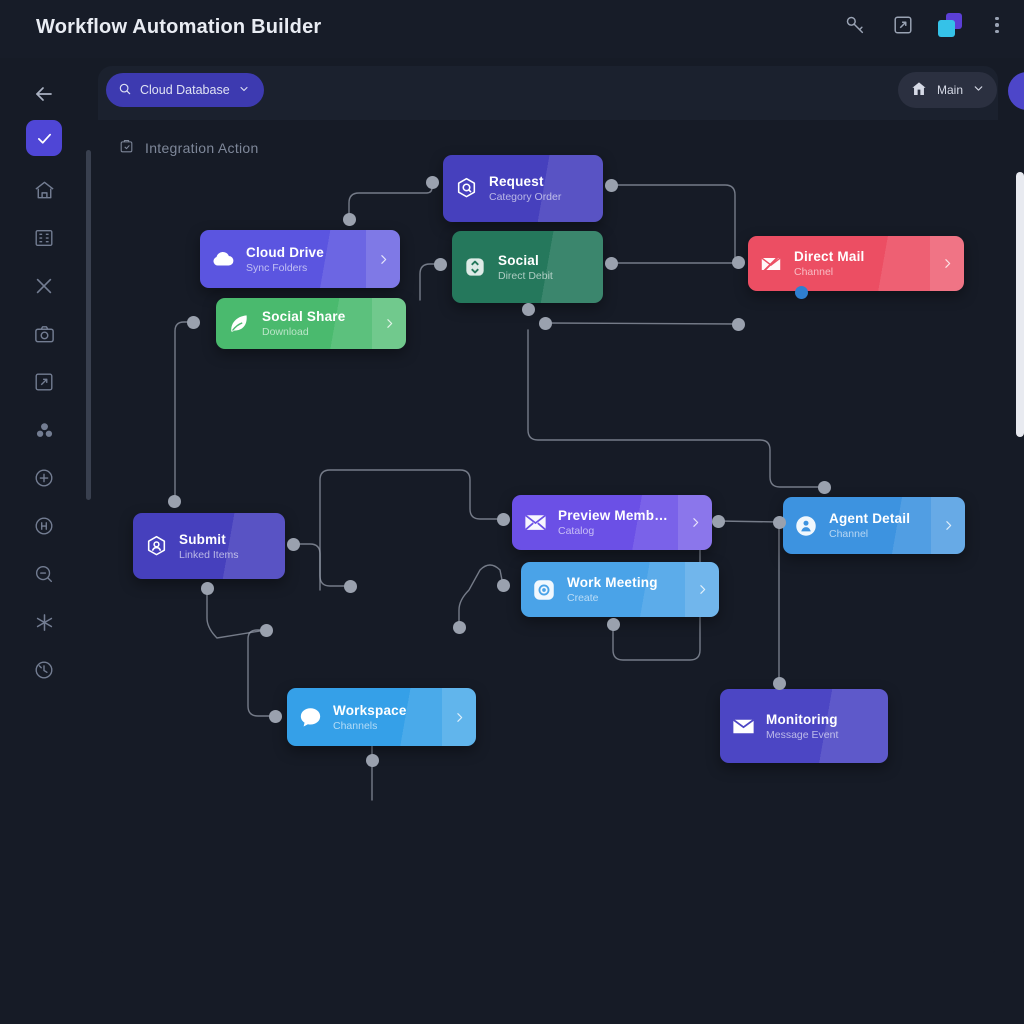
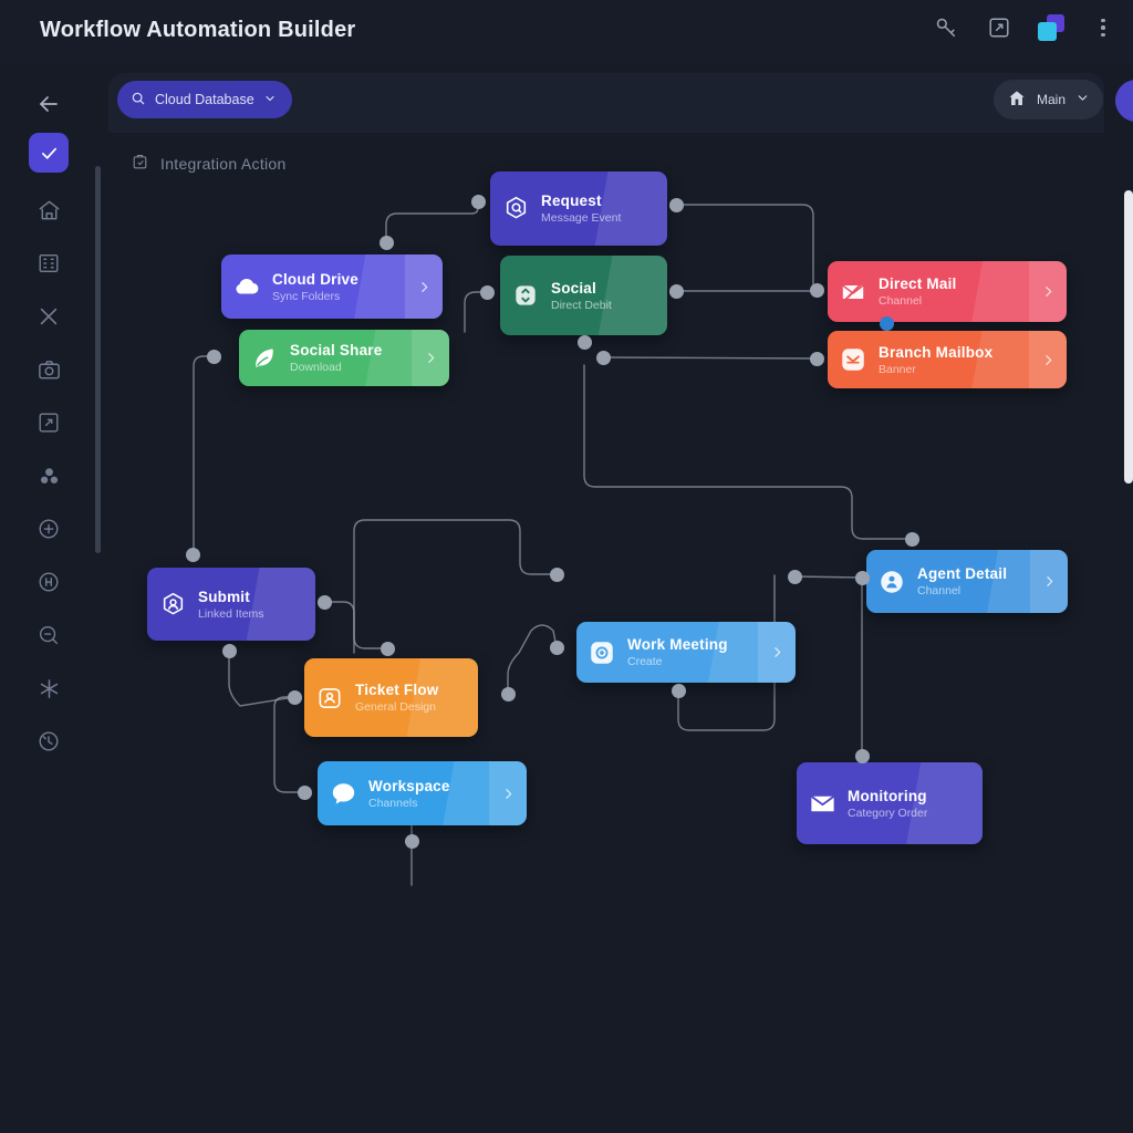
  Workflow Automation Builder
  Cloud Database
  Main
  Integration Action
  Cloud Drive
  Sync Folders
  Request
- Category Order
+ Message Event
  Social Share
  Download
  Social
  Direct Debit
  Direct Mail
  Channel
+ Branch Mailbox
+ Banner
  Submit
  Linked Items
- Preview Members
- Catalog
  Agent Detail
  Channel
  Work Meeting
  Create
+ Ticket Flow
+ General Design
  Workspace
  Channels
  Monitoring
- Message Event
+ Category Order
